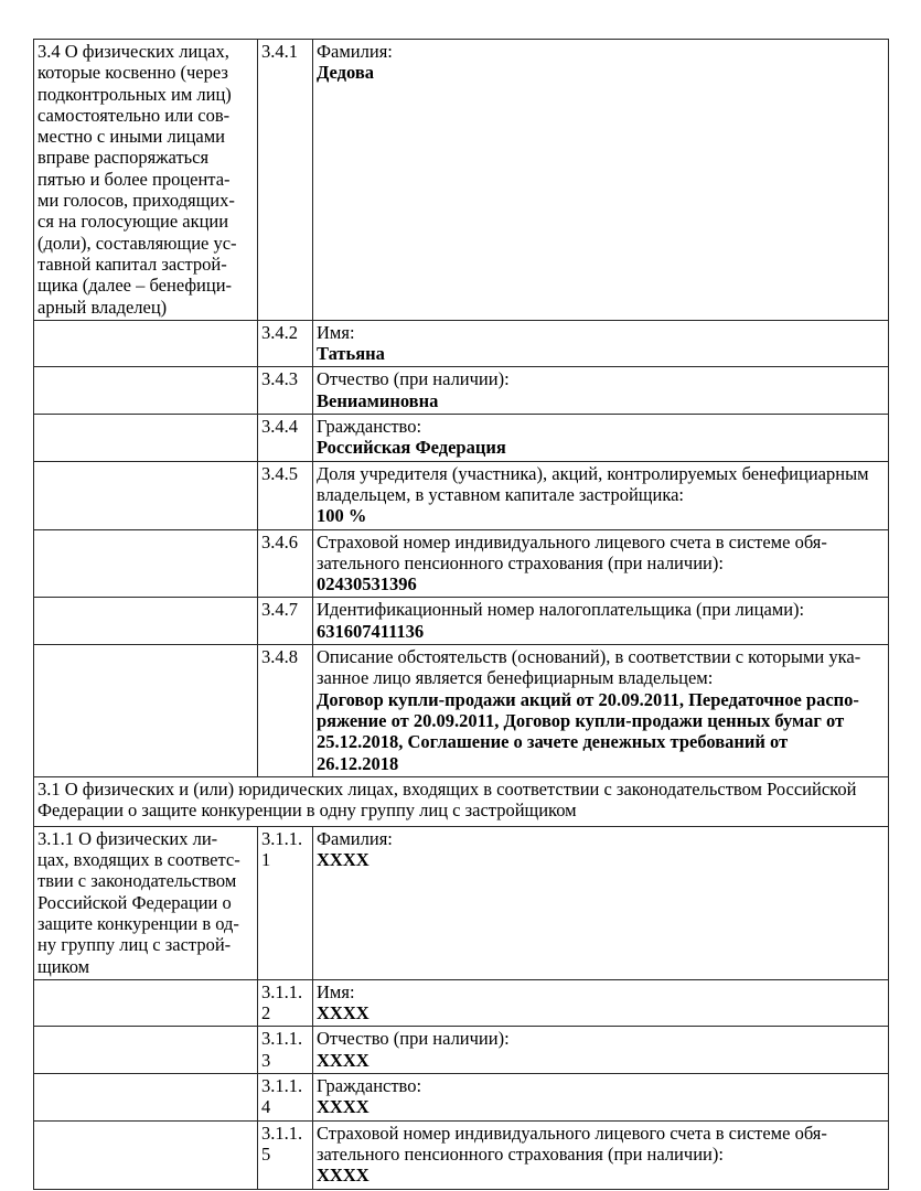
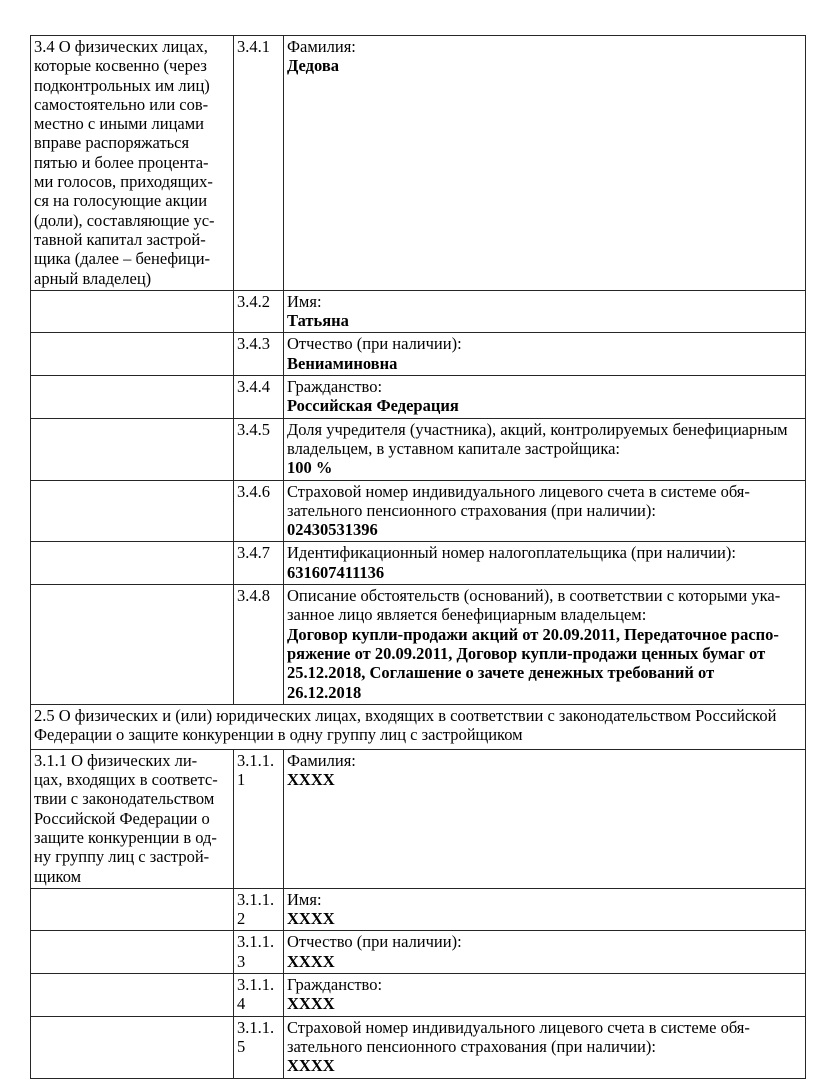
  3.4 О физических лицах, которые косвенно (через подконтрольных им лиц) самостоятельно или сов- местно с иными лицами вправе распоряжаться пятью и более процента- ми голосов, приходящих- ся на голосующие акции (доли), составляющие ус- тавной капитал застрой- щика (далее – бенефици- арный владелец)	3.4.1	Фамилия: Дедова
  	3.4.2	Имя: Татьяна
  	3.4.3	Отчество (при наличии): Вениаминовна
  	3.4.4	Гражданство: Российская Федерация
  	3.4.5	Доля учредителя (участника), акций, контролируемых бенефициарным владельцем, в уставном капитале застройщика: 100 %
  	3.4.6	Страховой номер индивидуального лицевого счета в системе обя- зательного пенсионного страхования (при наличии): 02430531396
- 	3.4.7	Идентификационный номер налогоплательщика (при лицами): 631607411136
+ 	3.4.7	Идентификационный номер налогоплательщика (при наличии): 631607411136
  	3.4.8	Описание обстоятельств (оснований), в соответствии с которыми ука- занное лицо является бенефициарным владельцем: Договор купли-продажи акций от 20.09.2011, Передаточное распо- ряжение от 20.09.2011, Договор купли-продажи ценных бумаг от 25.12.2018, Соглашение о зачете денежных требований от 26.12.2018
- 3.1 О физических и (или) юридических лицах, входящих в соответствии с законодательством Российской Федерации о защите конкуренции в одну группу лиц с застройщиком
+ 2.5 О физических и (или) юридических лицах, входящих в соответствии с законодательством Российской Федерации о защите конкуренции в одну группу лиц с застройщиком
  3.1.1 О физических ли- цах, входящих в соответс- твии с законодательством Российской Федерации о защите конкуренции в од- ну группу лиц с застрой- щиком	3.1.1.1	Фамилия: XXXX
  	3.1.1.2	Имя: XXXX
  	3.1.1.3	Отчество (при наличии): XXXX
  	3.1.1.4	Гражданство: XXXX
  	3.1.1.5	Страховой номер индивидуального лицевого счета в системе обя- зательного пенсионного страхования (при наличии): XXXX
